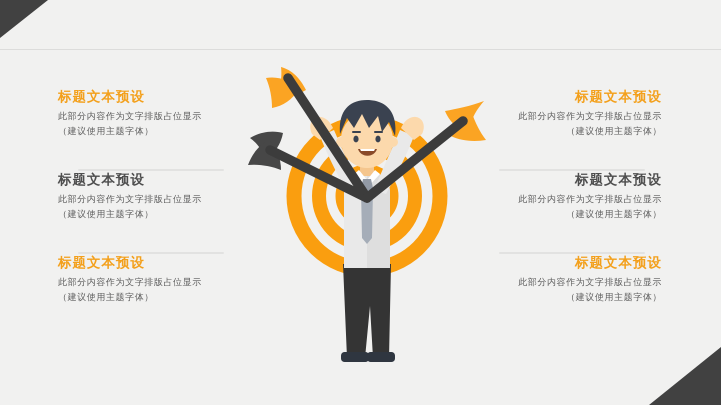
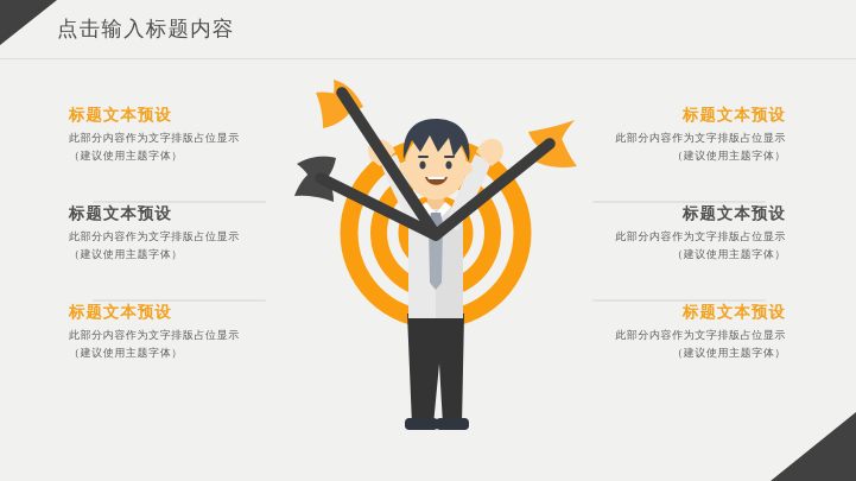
+ 点击输入标题内容
  标题文本预设
  此部分内容作为文字排版占位显示
  （建议使用主题字体）
  标题文本预设
  此部分内容作为文字排版占位显示
  （建议使用主题字体）
  标题文本预设
  此部分内容作为文字排版占位显示
  （建议使用主题字体）
  标题文本预设
  此部分内容作为文字排版占位显示
  （建议使用主题字体）
  标题文本预设
  此部分内容作为文字排版占位显示
  （建议使用主题字体）
  标题文本预设
  此部分内容作为文字排版占位显示
  （建议使用主题字体）
